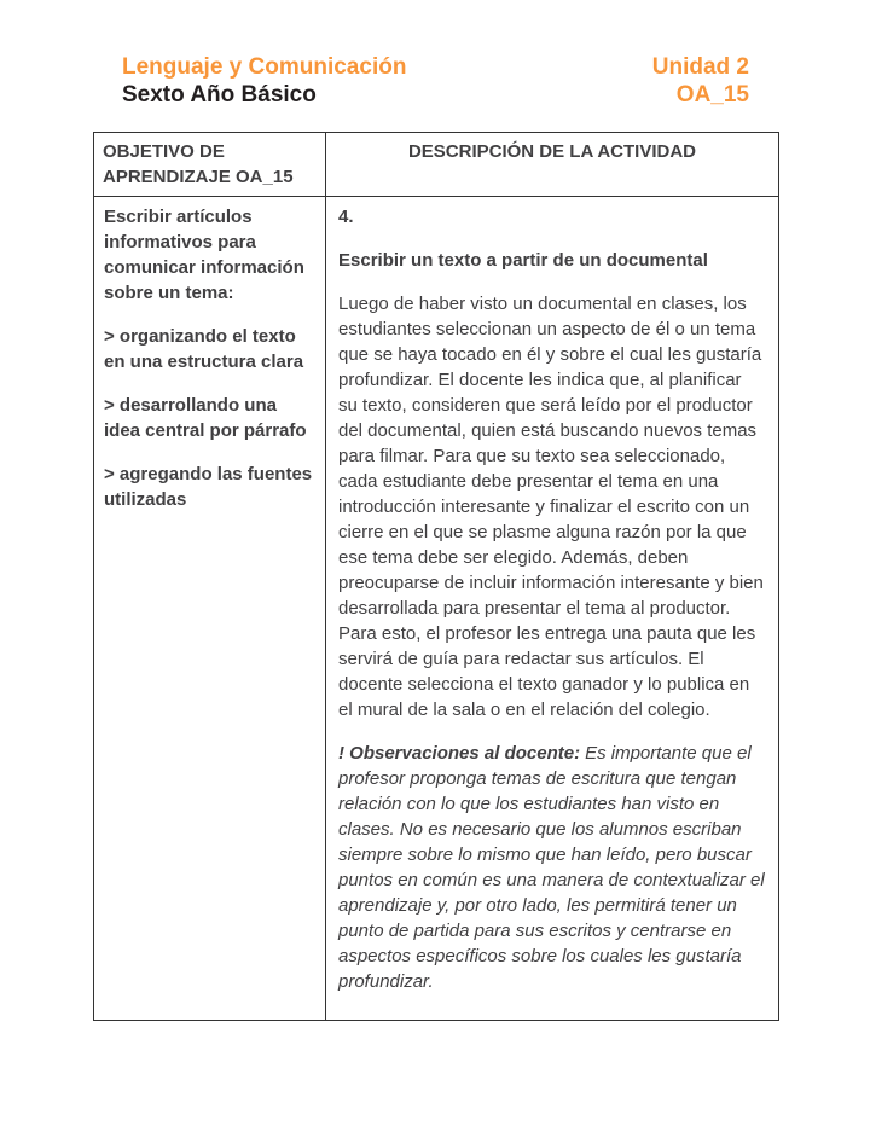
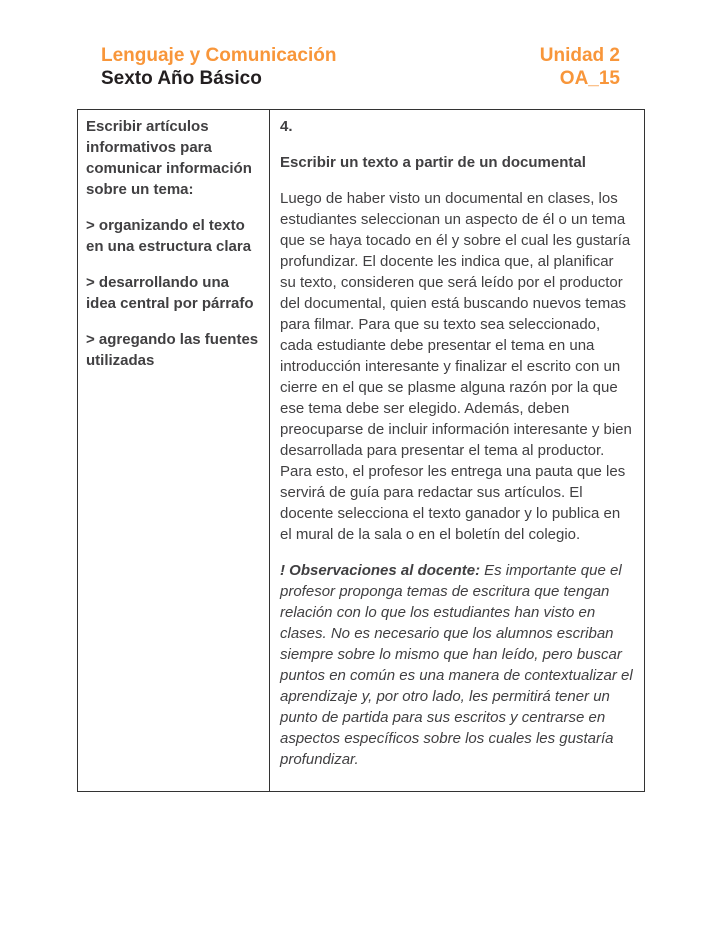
  Lenguaje y Comunicación
  Sexto Año Básico
  Unidad 2
  OA_15
- OBJETIVO DE APRENDIZAJE OA_15	DESCRIPCIÓN DE LA ACTIVIDAD
- Escribir artículos informativos para comunicar información sobre un tema: > organizando el texto en una estructura clara > desarrollando una idea central por párrafo > agregando las fuentes utilizadas	4. Escribir un texto a partir de un documental Luego de haber visto un documental en clases, los estudiantes seleccionan un aspecto de él o un tema que se haya tocado en él y sobre el cual les gustaría profundizar. El docente les indica que, al planificar su texto, consideren que será leído por el productor del documental, quien está buscando nuevos temas para filmar. Para que su texto sea seleccionado, cada estudiante debe presentar el tema en una introducción interesante y finalizar el escrito con un cierre en el que se plasme alguna razón por la que ese tema debe ser elegido. Además, deben preocuparse de incluir información interesante y bien desarrollada para presentar el tema al productor. Para esto, el profesor les entrega una pauta que les servirá de guía para redactar sus artículos. El docente selecciona el texto ganador y lo publica en el mural de la sala o en el relación del colegio. ! Observaciones al docente: Es importante que el profesor proponga temas de escritura que tengan relación con lo que los estudiantes han visto en clases. No es necesario que los alumnos escriban siempre sobre lo mismo que han leído, pero buscar puntos en común es una manera de contextualizar el aprendizaje y, por otro lado, les permitirá tener un punto de partida para sus escritos y centrarse en aspectos específicos sobre los cuales les gustaría profundizar.
+ Escribir artículos informativos para comunicar información sobre un tema: > organizando el texto en una estructura clara > desarrollando una idea central por párrafo > agregando las fuentes utilizadas	4. Escribir un texto a partir de un documental Luego de haber visto un documental en clases, los estudiantes seleccionan un aspecto de él o un tema que se haya tocado en él y sobre el cual les gustaría profundizar. El docente les indica que, al planificar su texto, consideren que será leído por el productor del documental, quien está buscando nuevos temas para filmar. Para que su texto sea seleccionado, cada estudiante debe presentar el tema en una introducción interesante y finalizar el escrito con un cierre en el que se plasme alguna razón por la que ese tema debe ser elegido. Además, deben preocuparse de incluir información interesante y bien desarrollada para presentar el tema al productor. Para esto, el profesor les entrega una pauta que les servirá de guía para redactar sus artículos. El docente selecciona el texto ganador y lo publica en el mural de la sala o en el boletín del colegio. ! Observaciones al docente: Es importante que el profesor proponga temas de escritura que tengan relación con lo que los estudiantes han visto en clases. No es necesario que los alumnos escriban siempre sobre lo mismo que han leído, pero buscar puntos en común es una manera de contextualizar el aprendizaje y, por otro lado, les permitirá tener un punto de partida para sus escritos y centrarse en aspectos específicos sobre los cuales les gustaría profundizar.
